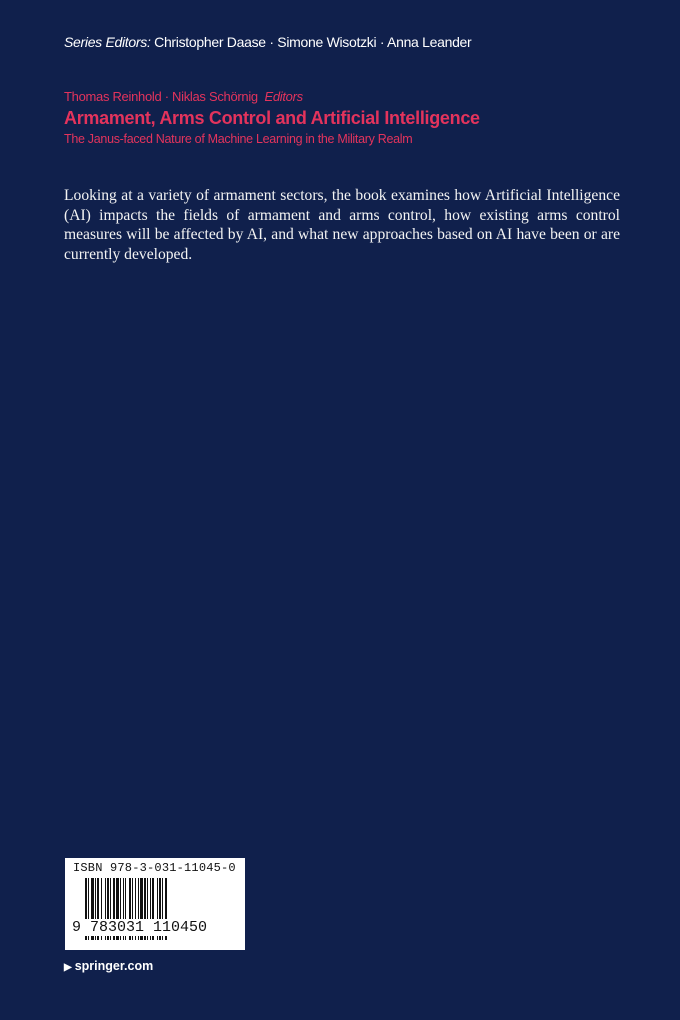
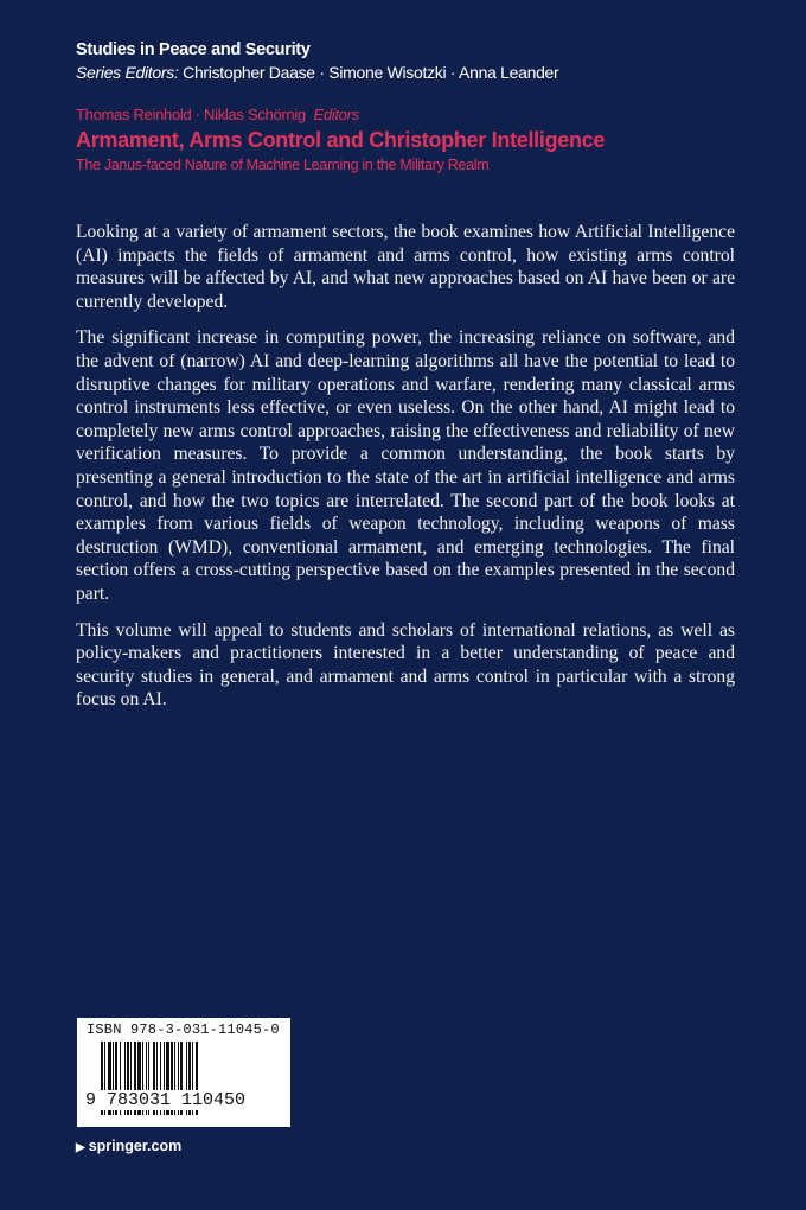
+ Studies in Peace and Security
  Series Editors: Christopher Daase · Simone Wisotzki · Anna Leander
  Thomas Reinhold · Niklas Schörnig Editors
- Armament, Arms Control and Artificial Intelligence
+ Armament, Arms Control and Christopher Intelligence
  The Janus-faced Nature of Machine Learning in the Military Realm
  Looking at a variety of armament sectors, the book examines how Artificial Intelligence (AI) impacts the fields of armament and arms control, how existing arms control measures will be affected by AI, and what new approaches based on AI have been or are currently developed.
+ The significant increase in computing power, the increasing reliance on software, and the advent of (narrow) AI and deep-learning algorithms all have the potential to lead to disruptive changes for military operations and warfare, rendering many classical arms control instruments less effective, or even useless. On the other hand, AI might lead to completely new arms control approaches, raising the effectiveness and reliability of new verification measures. To provide a common understanding, the book starts by presenting a general introduction to the state of the art in artificial intelligence and arms control, and how the two topics are interrelated. The second part of the book looks at examples from various fields of weapon technology, including weapons of mass destruction (WMD), conventional armament, and emerging technologies. The final section offers a cross-cutting perspective based on the examples presented in the second part.
+ This volume will appeal to students and scholars of international relations, as well as policy-makers and practitioners interested in a better understanding of peace and security studies in general, and armament and arms control in particular with a strong focus on AI.
  ISBN 978-3-031-11045-0
  9 783031 110450
  ▶ springer.com
